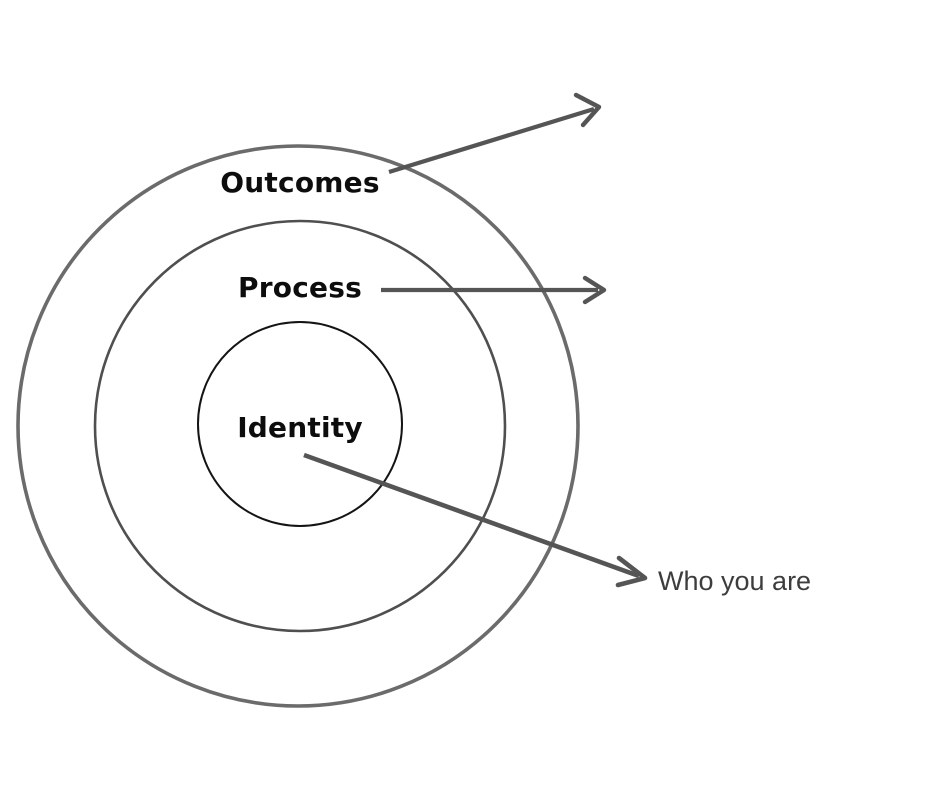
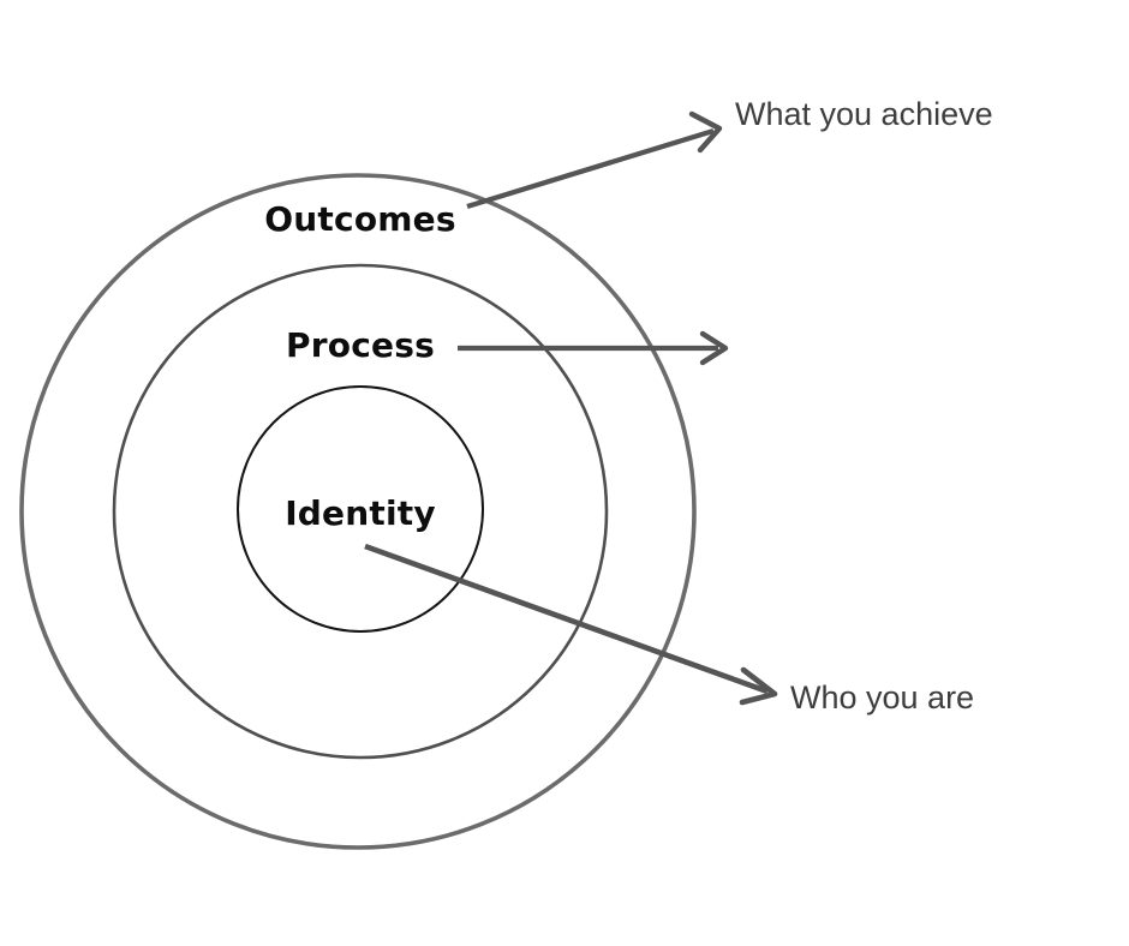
  Outcomes
  Process
  Identity
+ What you achieve
  Who you are
